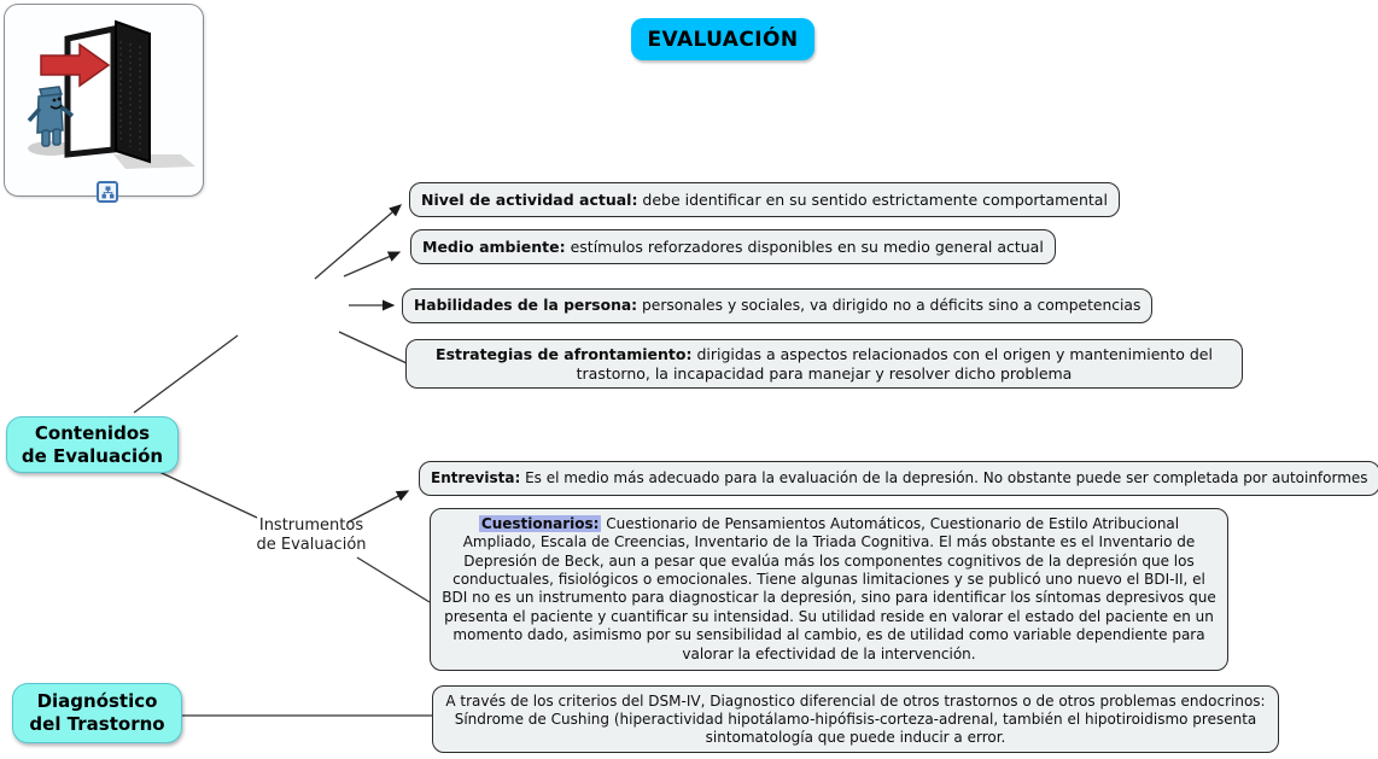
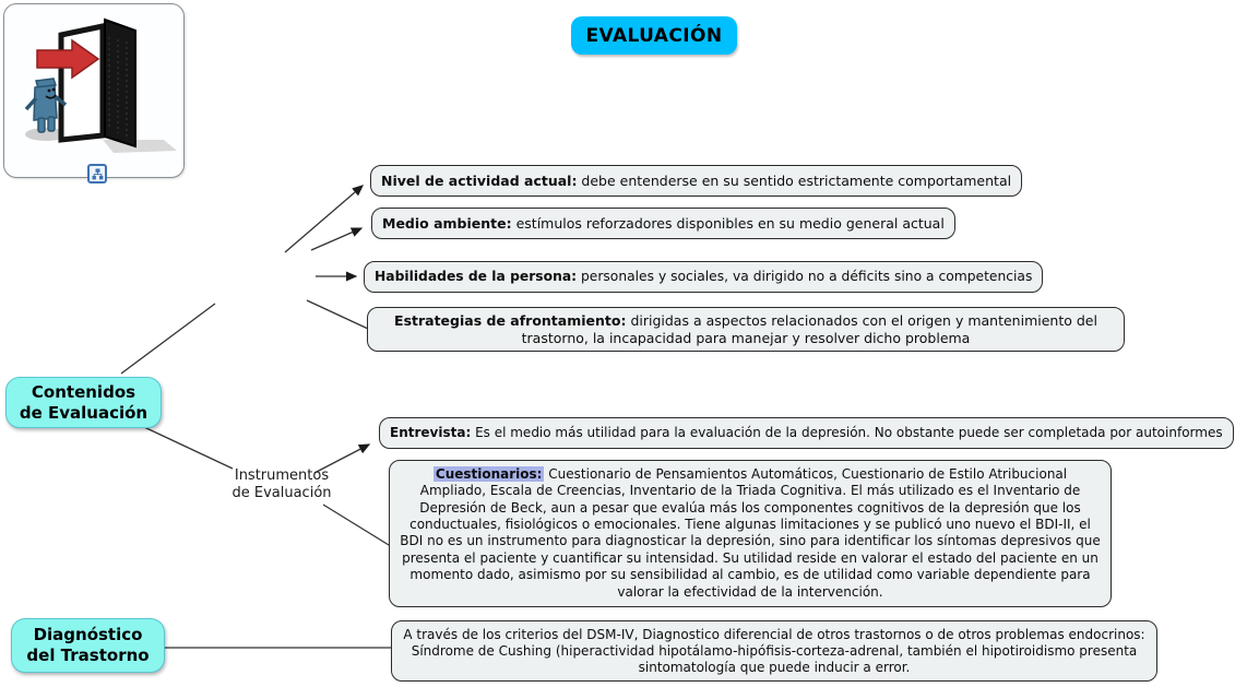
  EVALUACIÓN
  Contenidos
  de Evaluación
  Diagnóstico
  del Trastorno
  Instrumentos
  de Evaluación
- Nivel de actividad actual: debe identificar en su sentido estrictamente comportamental
+ Nivel de actividad actual: debe entenderse en su sentido estrictamente comportamental
  Medio ambiente: estímulos reforzadores disponibles en su medio general actual
  Habilidades de la persona: personales y sociales, va dirigido no a déficits sino a competencias
  Estrategias de afrontamiento: dirigidas a aspectos relacionados con el origen y mantenimiento del trastorno, la incapacidad para manejar y resolver dicho problema
- Entrevista: Es el medio más adecuado para la evaluación de la depresión. No obstante puede ser completada por autoinformes
+ Entrevista: Es el medio más utilidad para la evaluación de la depresión. No obstante puede ser completada por autoinformes
- Cuestionarios: Cuestionario de Pensamientos Automáticos, Cuestionario de Estilo Atribucional Ampliado, Escala de Creencias, Inventario de la Triada Cognitiva. El más obstante es el Inventario de Depresión de Beck, aun a pesar que evalúa más los componentes cognitivos de la depresión que los conductuales, fisiológicos o emocionales. Tiene algunas limitaciones y se publicó uno nuevo el BDI-II, el BDI no es un instrumento para diagnosticar la depresión, sino para identificar los síntomas depresivos que presenta el paciente y cuantificar su intensidad. Su utilidad reside en valorar el estado del paciente en un momento dado, asimismo por su sensibilidad al cambio, es de utilidad como variable dependiente para valorar la efectividad de la intervención.
+ Cuestionarios: Cuestionario de Pensamientos Automáticos, Cuestionario de Estilo Atribucional Ampliado, Escala de Creencias, Inventario de la Triada Cognitiva. El más utilizado es el Inventario de Depresión de Beck, aun a pesar que evalúa más los componentes cognitivos de la depresión que los conductuales, fisiológicos o emocionales. Tiene algunas limitaciones y se publicó uno nuevo el BDI-II, el BDI no es un instrumento para diagnosticar la depresión, sino para identificar los síntomas depresivos que presenta el paciente y cuantificar su intensidad. Su utilidad reside en valorar el estado del paciente en un momento dado, asimismo por su sensibilidad al cambio, es de utilidad como variable dependiente para valorar la efectividad de la intervención.
  A través de los criterios del DSM-IV, Diagnostico diferencial de otros trastornos o de otros problemas endocrinos: Síndrome de Cushing (hiperactividad hipotálamo-hipófisis-corteza-adrenal, también el hipotiroidismo presenta sintomatología que puede inducir a error.
